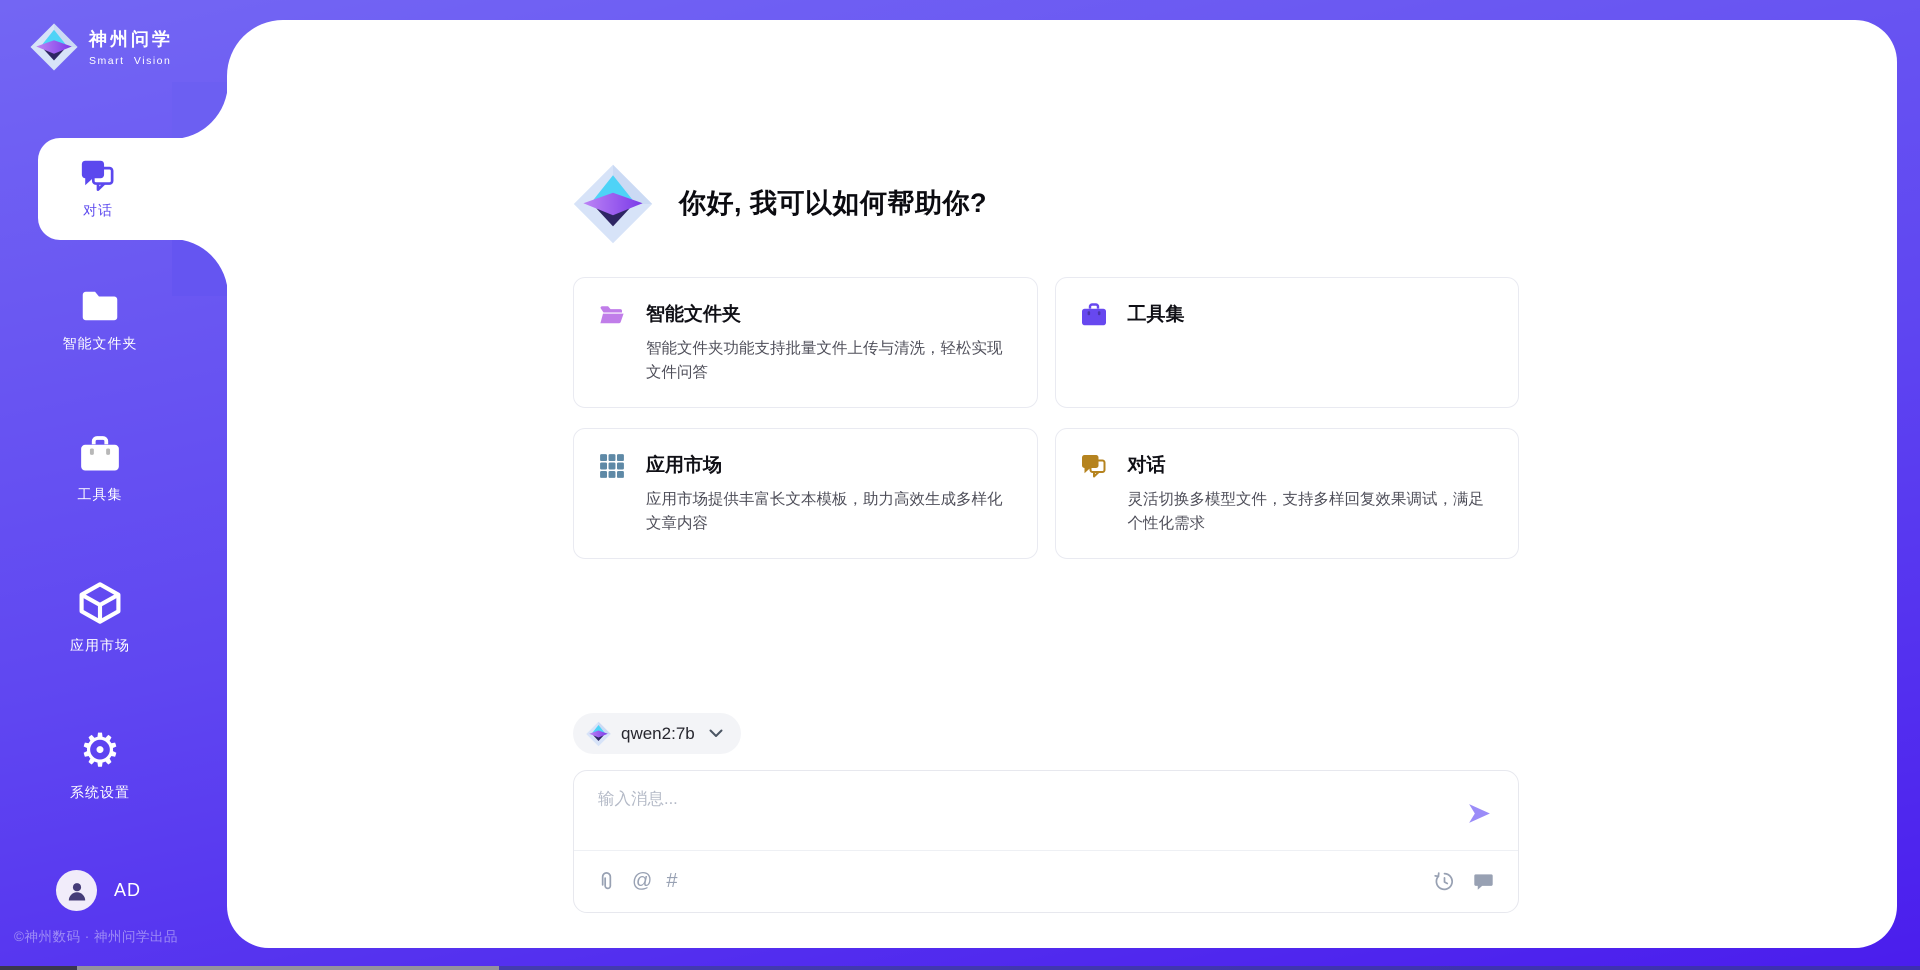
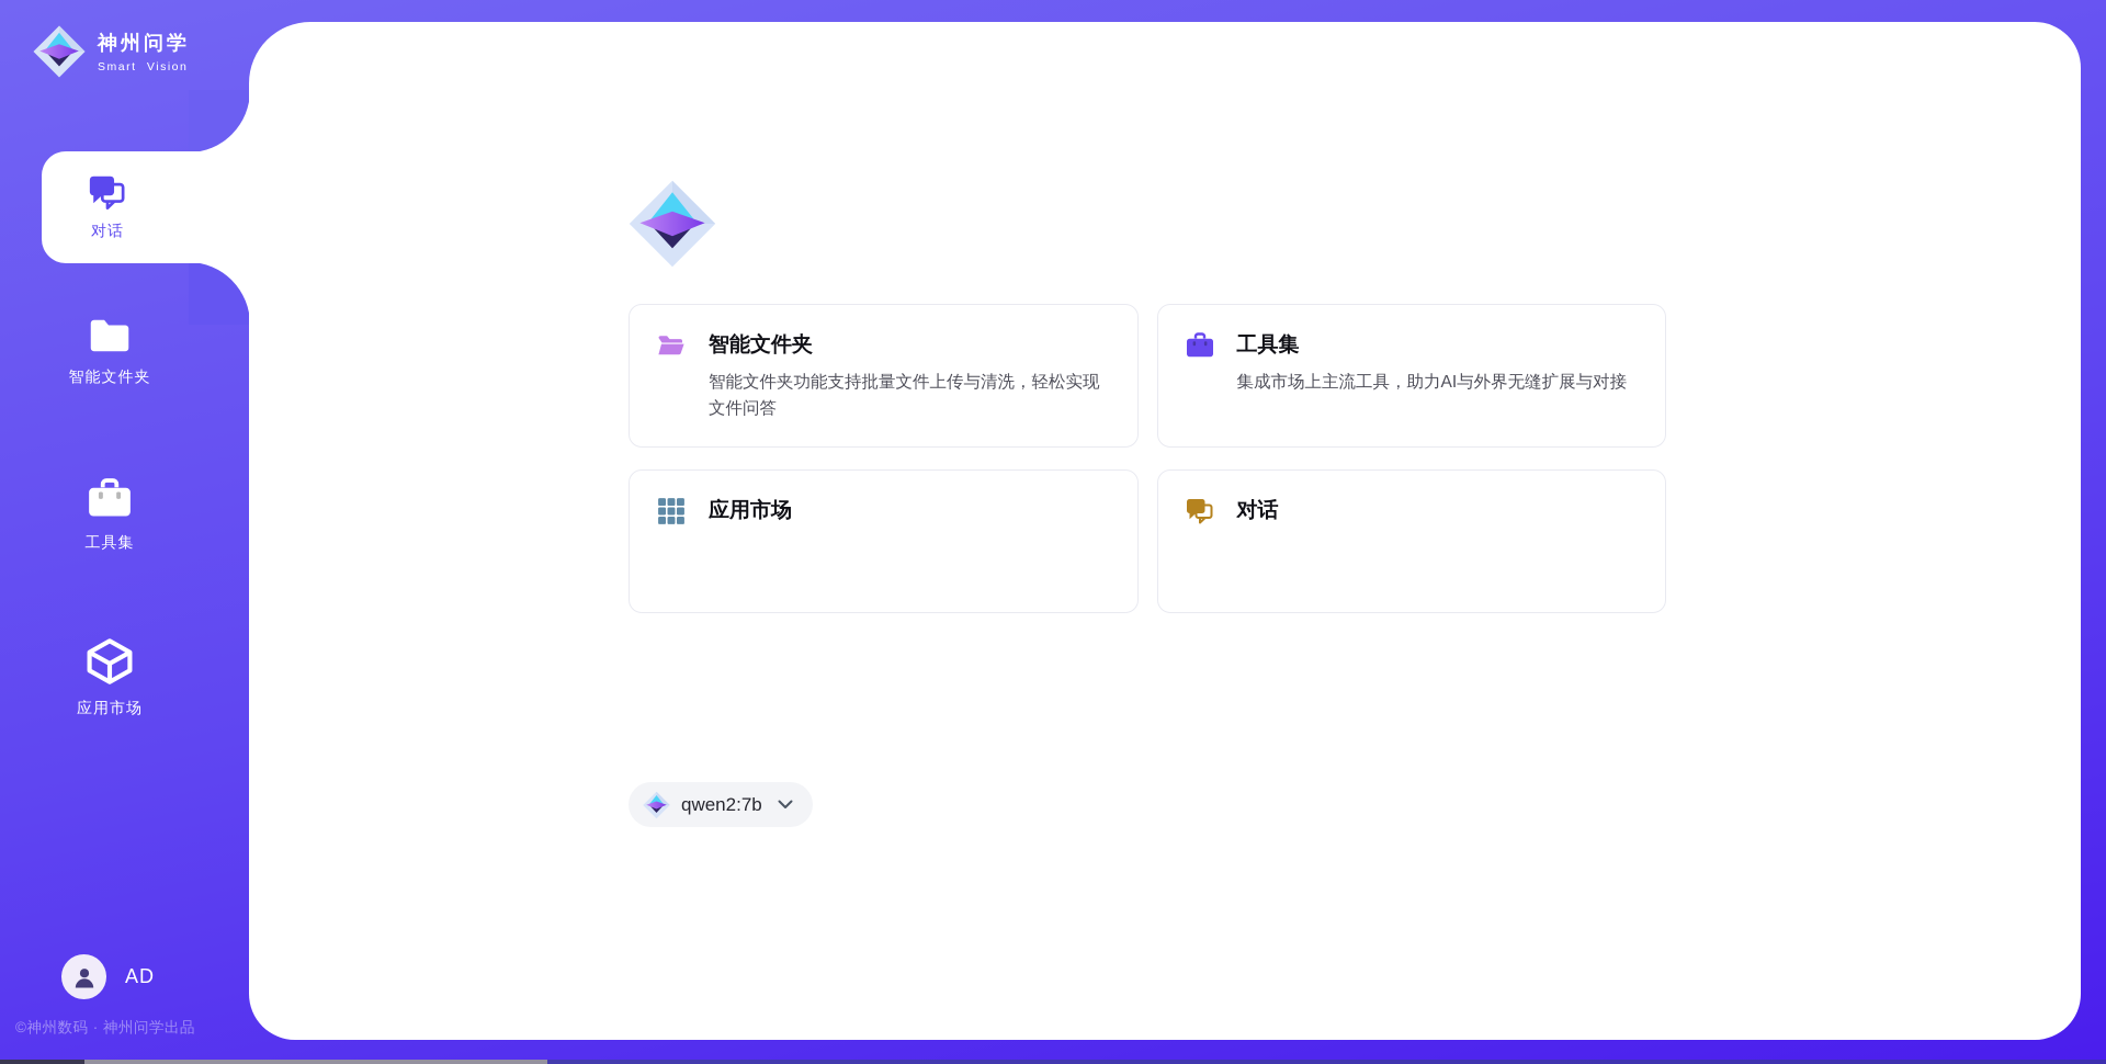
  神州问学
  Smart Vision
  对话
  智能文件夹
  工具集
  应用市场
- ⚙
- 系统设置
  AD
  ©神州数码 · 神州问学出品
- 你好, 我可以如何帮助你?
  智能文件夹
  智能文件夹功能支持批量文件上传与清洗，轻松实现文件问答
  工具集
+ 集成市场上主流工具，助力AI与外界无缝扩展与对接
  应用市场
- 应用市场提供丰富长文本模板，助力高效生成多样化文章内容
  对话
- 灵活切换多模型文件，支持多样回复效果调试，满足个性化需求
  qwen2:7b
- 输入消息...
- @
- #
